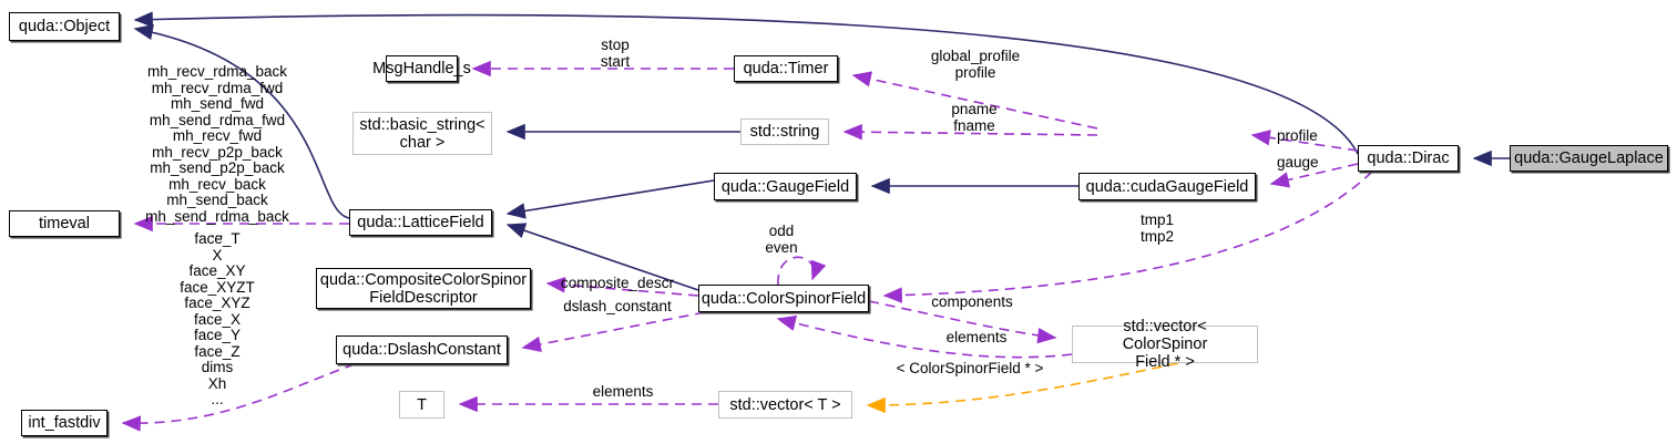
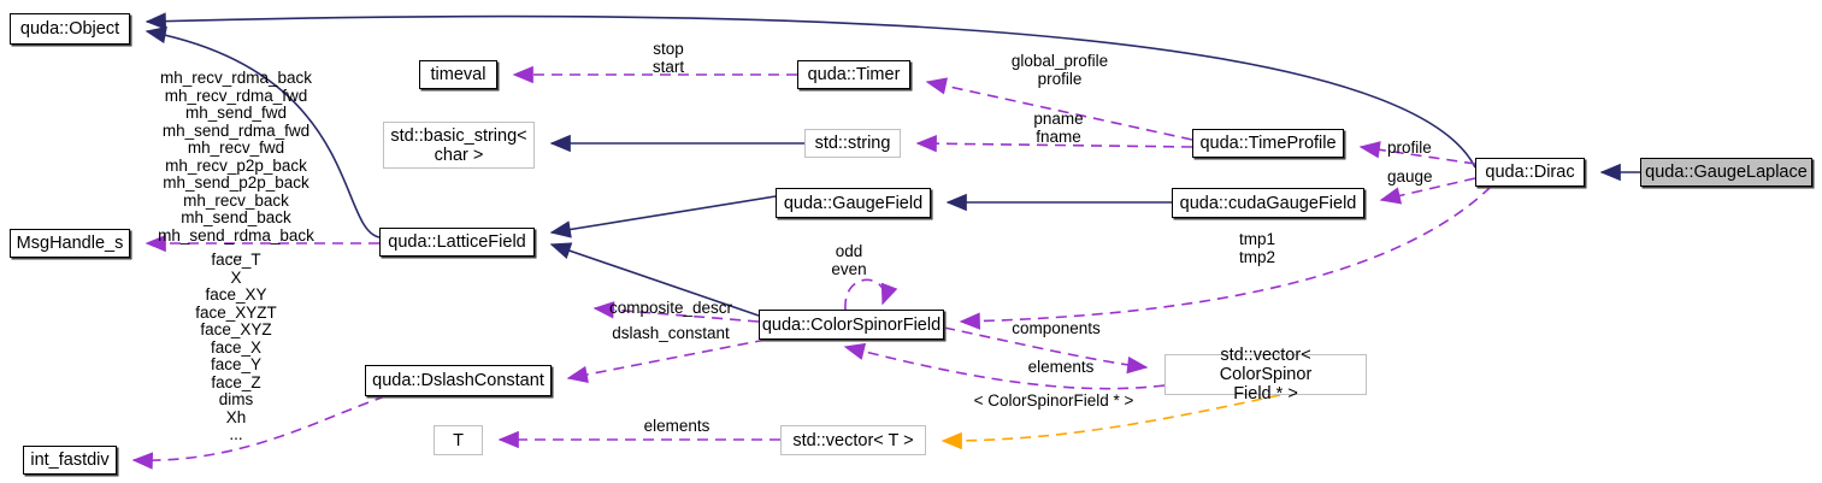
  quda::Object
- MsgHandle_s
+ timeval
  quda::Timer
  std::basic_string<
  char >
  std::string
+ quda::TimeProfile
  quda::Dirac
  quda::GaugeLaplace
  quda::GaugeField
  quda::cudaGaugeField
- timeval
+ MsgHandle_s
  quda::LatticeField
- quda::CompositeColorSpinor
- FieldDescriptor
  quda::ColorSpinorField
  std::vector< ColorSpinor
  Field * >
  quda::DslashConstant
  T
  std::vector< T >
  int_fastdiv
  mh_recv_rdma_back
  mh_recv_rdma_fwd
  mh_send_fwd
  mh_send_rdma_fwd
  mh_recv_fwd
  mh_recv_p2p_back
  mh_send_p2p_back
  mh_recv_back
  mh_send_back
  mh_send_rdma_back
  ...
  face_T
  X
  face_XY
  face_XYZT
  face_XYZ
  face_X
  face_Y
  face_Z
  dims
  Xh
  ...
  stop
  start
  global_profile
  profile
  pname
  fname
  profile
  gauge
  tmp1
  tmp2
  odd
  even
  composite_descr
  dslash_constant
  components
  elements
  < ColorSpinorField * >
  elements
